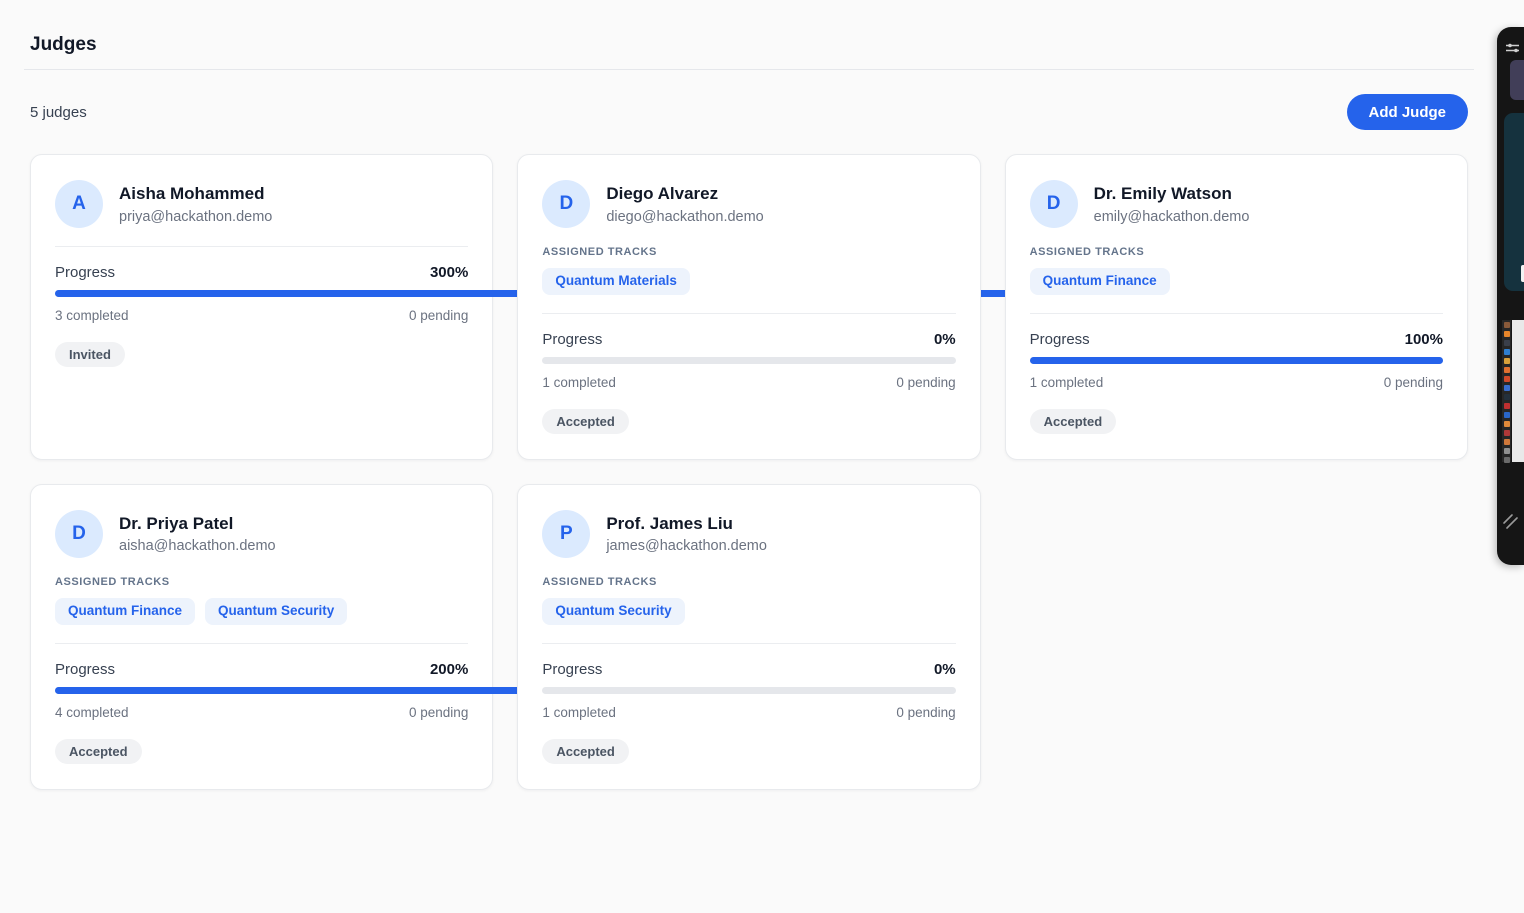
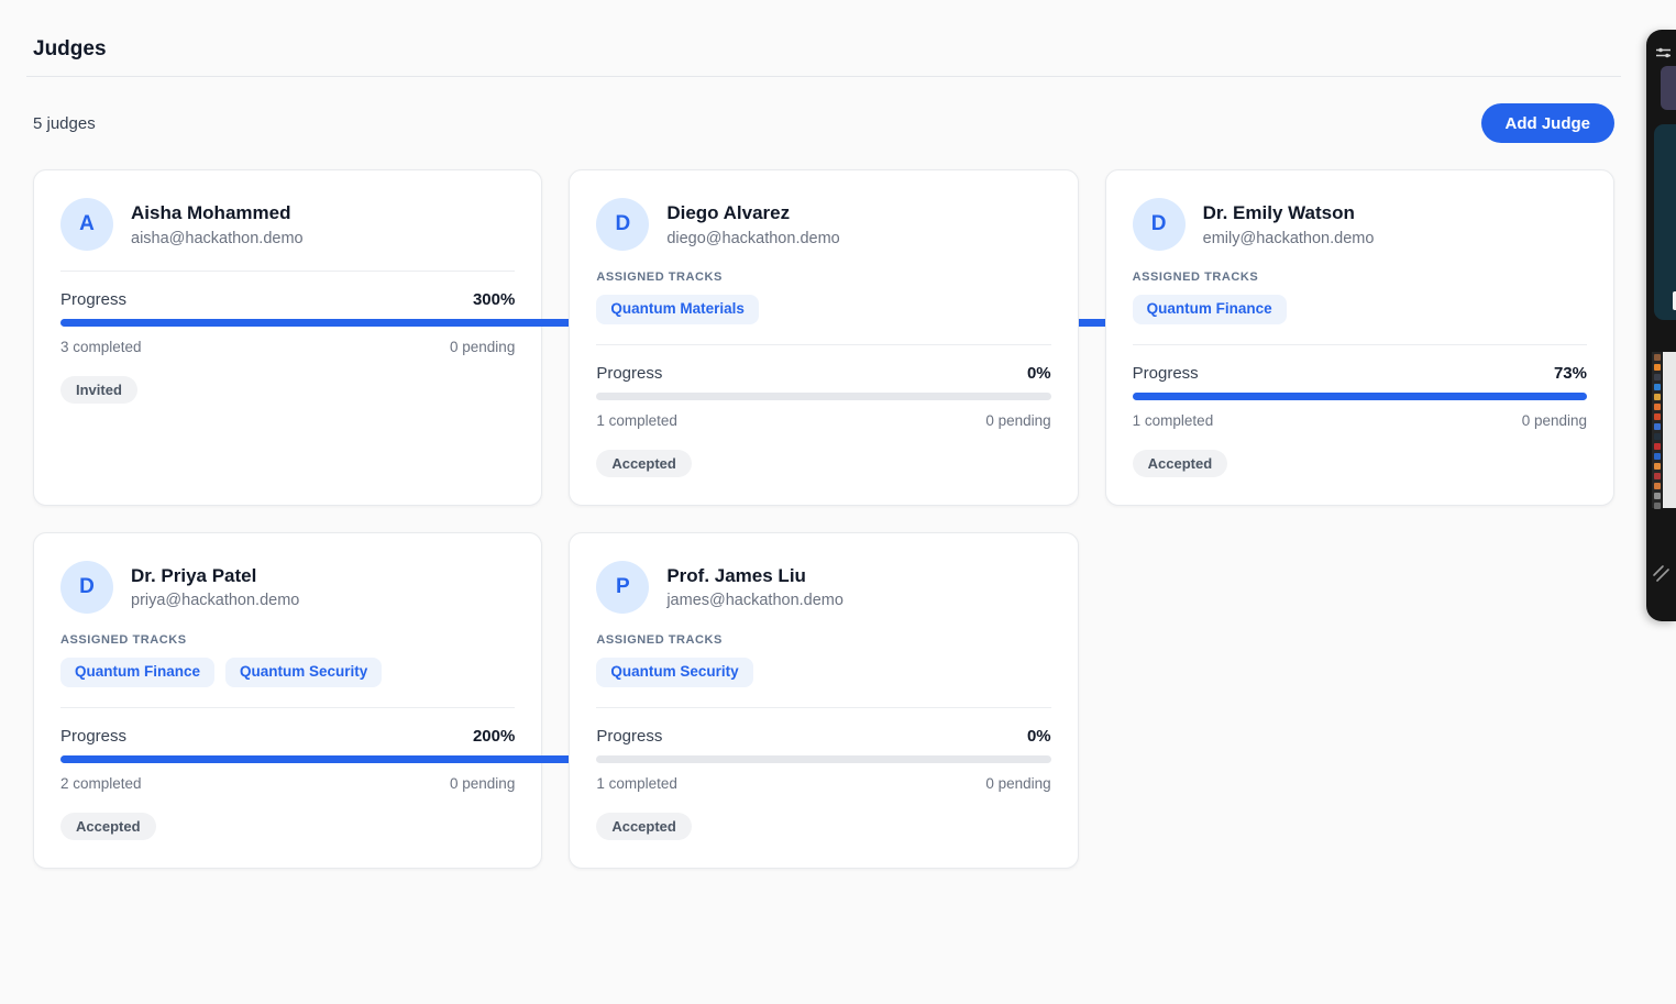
  Judges
  5 judges
  Add Judge
  A
  Aisha Mohammed
- priya@hackathon.demo
+ aisha@hackathon.demo
  Progress
  300%
  3 completed
  0 pending
  Invited
  D
  Diego Alvarez
  diego@hackathon.demo
  ASSIGNED TRACKS
  Quantum Materials
  Progress
  0%
  1 completed
  0 pending
  Accepted
  D
  Dr. Emily Watson
  emily@hackathon.demo
  ASSIGNED TRACKS
  Quantum Finance
  Progress
- 100%
+ 73%
  1 completed
  0 pending
  Accepted
  D
  Dr. Priya Patel
- aisha@hackathon.demo
+ priya@hackathon.demo
  ASSIGNED TRACKS
  Quantum Finance
  Quantum Security
  Progress
  200%
- 4 completed
+ 2 completed
  0 pending
  Accepted
  P
  Prof. James Liu
  james@hackathon.demo
  ASSIGNED TRACKS
  Quantum Security
  Progress
  0%
  1 completed
  0 pending
  Accepted
